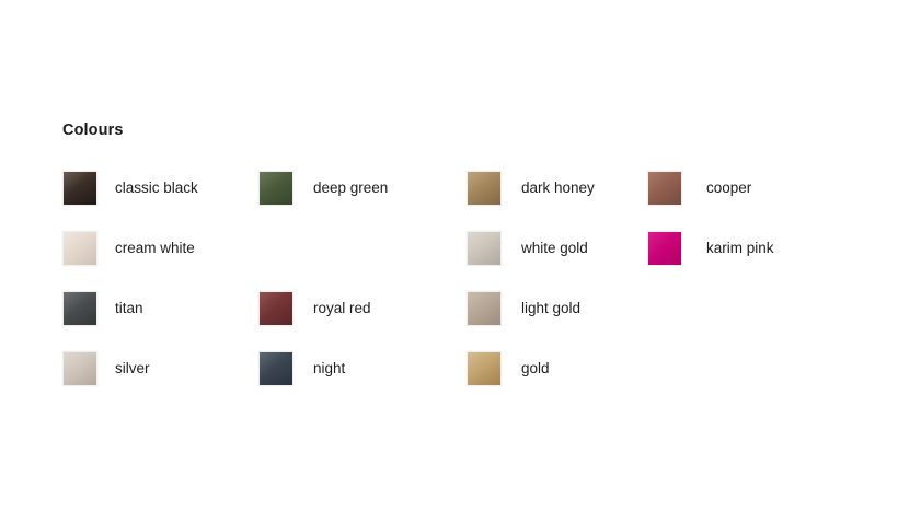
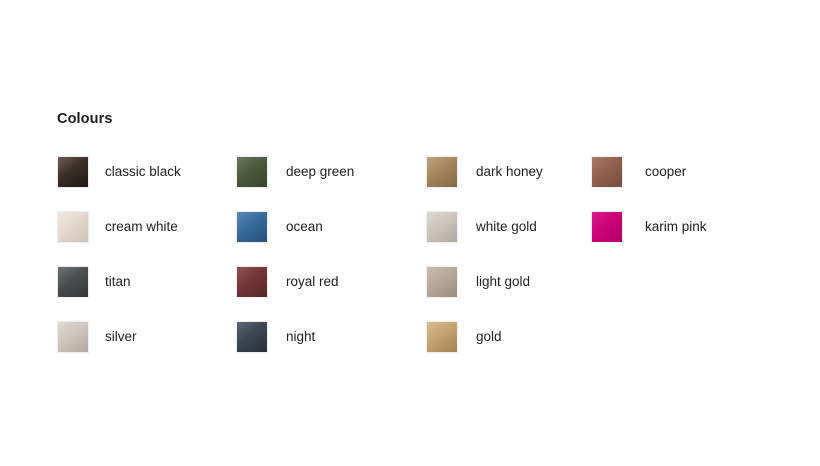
  Colours
  classic black
  deep green
  dark honey
  cooper
  cream white
+ ocean
  white gold
  karim pink
  titan
  royal red
  light gold
  silver
  night
  gold
